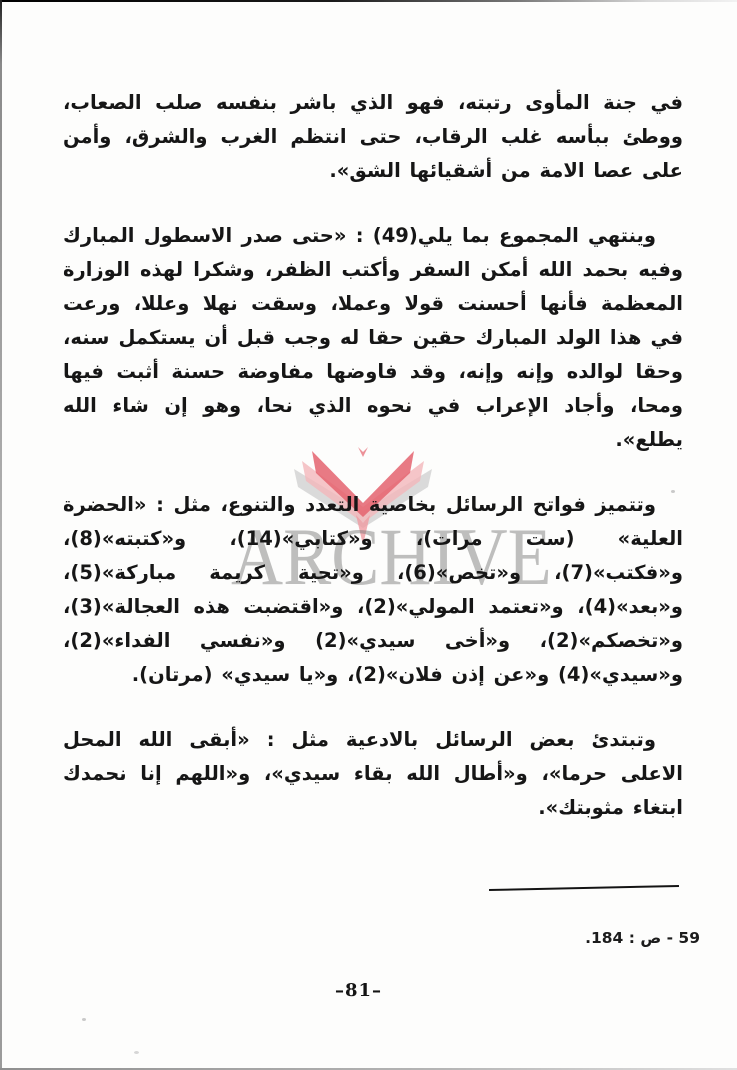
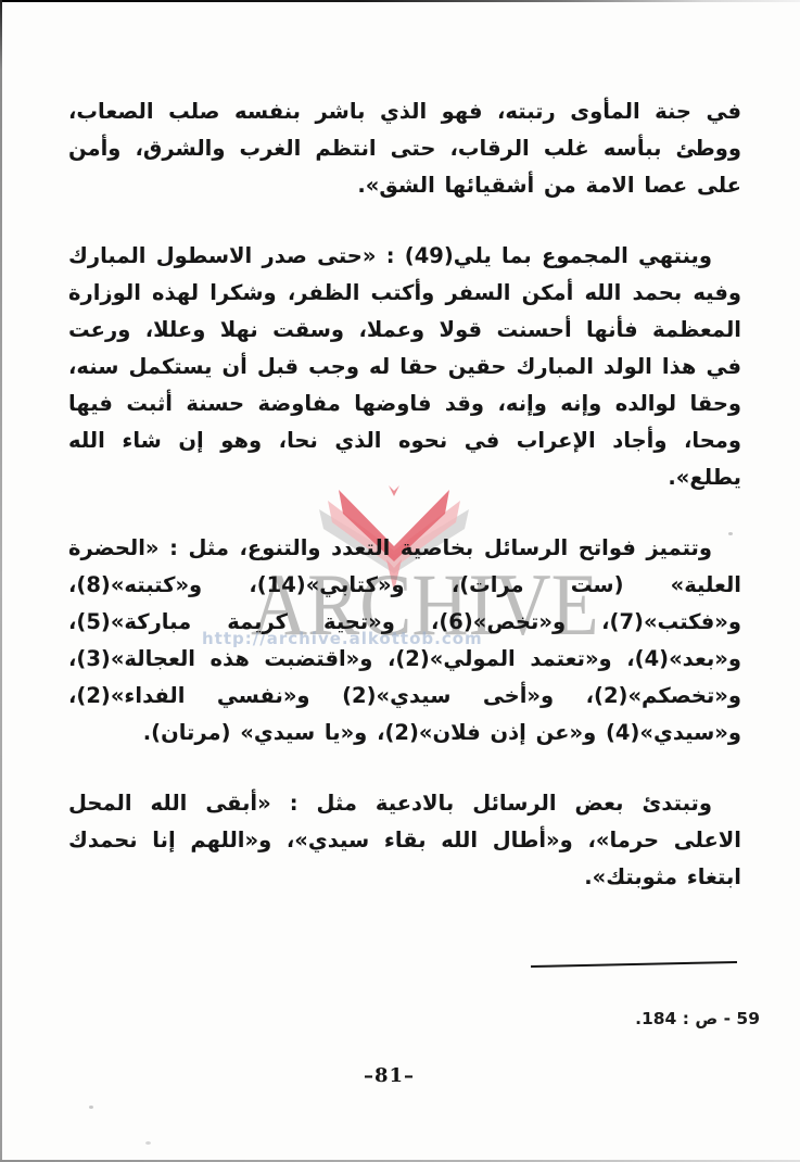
  ARCHIVE
+ http://archive.alkottob.com
  في جنة المأوى رتبته، فهو الذي باشر بنفسه صلب الصعاب، ووطئ ببأسه غلب الرقاب، حتى انتظم الغرب والشرق، وأمن على عصا الامة من أشقيائها الشق».
  وينتهي المجموع بما يلي(49) : «حتى صدر الاسطول المبارك وفيه بحمد الله أمكن السفر وأكتب الظفر، وشكرا لهذه الوزارة المعظمة فأنها أحسنت قولا وعملا، وسقت نهلا وعللا، ورعت في هذا الولد المبارك حقين حقا له وجب قبل أن يستكمل سنه، وحقا لوالده وإنه وإنه، وقد فاوضها مفاوضة حسنة أثبت فيها ومحا، وأجاد الإعراب في نحوه الذي نحا، وهو إن شاء الله يطلع».
  وتتميز فواتح الرسائل بخاصية التعدد والتنوع، مثل : «الحضرة العلية» (ست مرات)، و«كتابي»(14)، و«كتبته»(8)، و«فكتب»(7)، و«تخص»(6)، و«تحية كريمة مباركة»(5)، و«بعد»(4)، و«تعتمد المولي»(2)، و«اقتضبت هذه العجالة»(3)، و«تخصكم»(2)، و«أخى سيدي»(2) و«نفسي الفداء»(2)، و«سيدي»(4) و«عن إذن فلان»(2)، و«يا سيدي» (مرتان).
  وتبتدئ بعض الرسائل بالادعية مثل : «أبقى الله المحل الاعلى حرما»، و«أطال الله بقاء سيدي»، و«اللهم إنا نحمدك ابتغاء مثوبتك».
  59 - ص : 184.
  –81–
